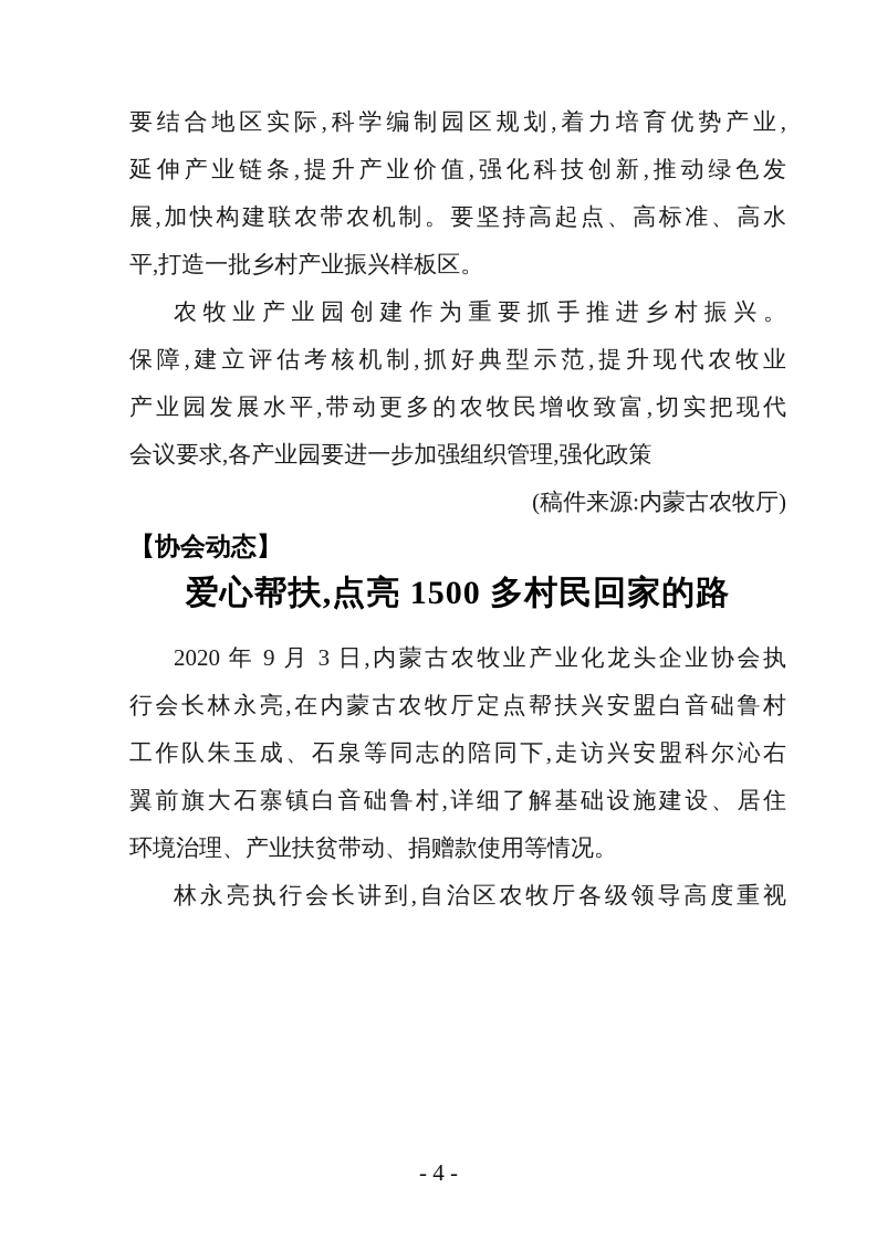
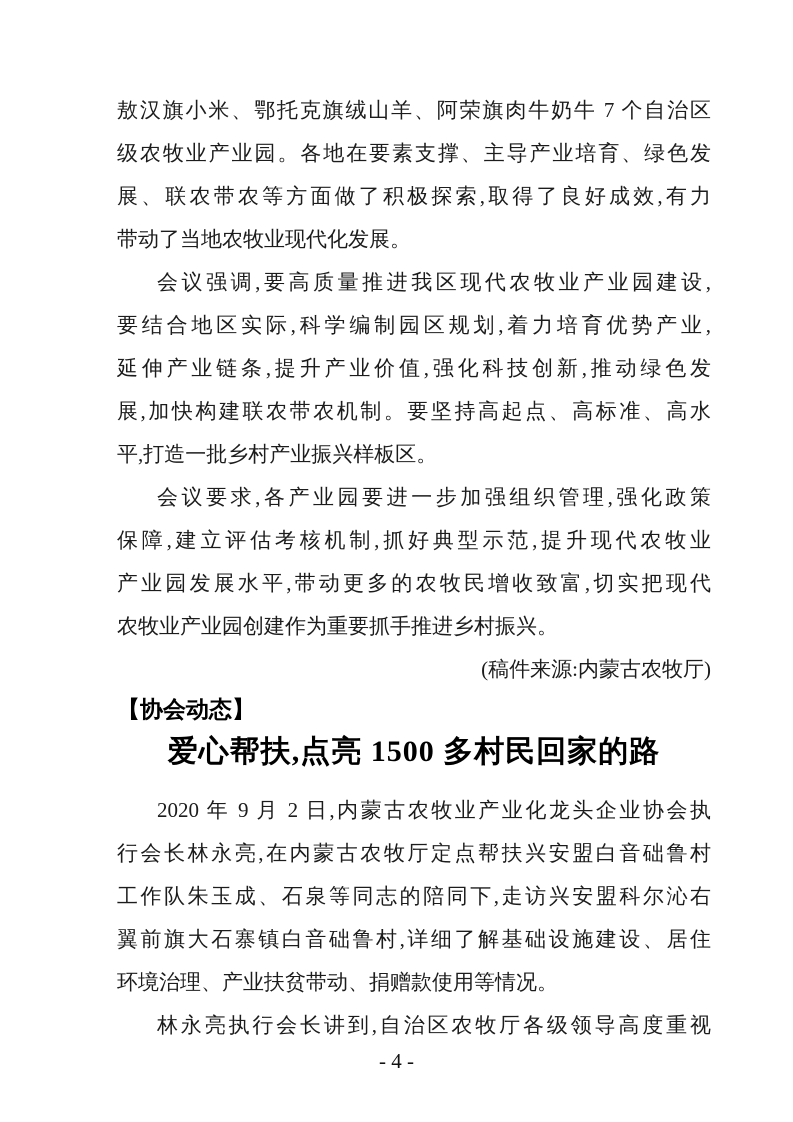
+ 敖汉旗小米、鄂托克旗绒山羊、阿荣旗肉牛奶牛 7 个自治区
+ 级农牧业产业园。各地在要素支撑、主导产业培育、绿色发
+ 展、联农带农等方面做了积极探索,取得了良好成效,有力
+ 带动了当地农牧业现代化发展。
+ 会议强调,要高质量推进我区现代农牧业产业园建设,
  要结合地区实际,科学编制园区规划,着力培育优势产业,
  延伸产业链条,提升产业价值,强化科技创新,推动绿色发
  展,加快构建联农带农机制。要坚持高起点、高标准、高水
  平,打造一批乡村产业振兴样板区。
- 农牧业产业园创建作为重要抓手推进乡村振兴。
+ 会议要求,各产业园要进一步加强组织管理,强化政策
  保障,建立评估考核机制,抓好典型示范,提升现代农牧业
  产业园发展水平,带动更多的农牧民增收致富,切实把现代
- 会议要求,各产业园要进一步加强组织管理,强化政策
+ 农牧业产业园创建作为重要抓手推进乡村振兴。
  (稿件来源:内蒙古农牧厅)
  【协会动态】
  爱心帮扶,点亮 1500 多村民回家的路
- 2020 年 9 月 3 日,内蒙古农牧业产业化龙头企业协会执
+ 2020 年 9 月 2 日,内蒙古农牧业产业化龙头企业协会执
  行会长林永亮,在内蒙古农牧厅定点帮扶兴安盟白音础鲁村
  工作队朱玉成、石泉等同志的陪同下,走访兴安盟科尔沁右
  翼前旗大石寨镇白音础鲁村,详细了解基础设施建设、居住
  环境治理、产业扶贫带动、捐赠款使用等情况。
  林永亮执行会长讲到,自治区农牧厅各级领导高度重视
  - 4 -
